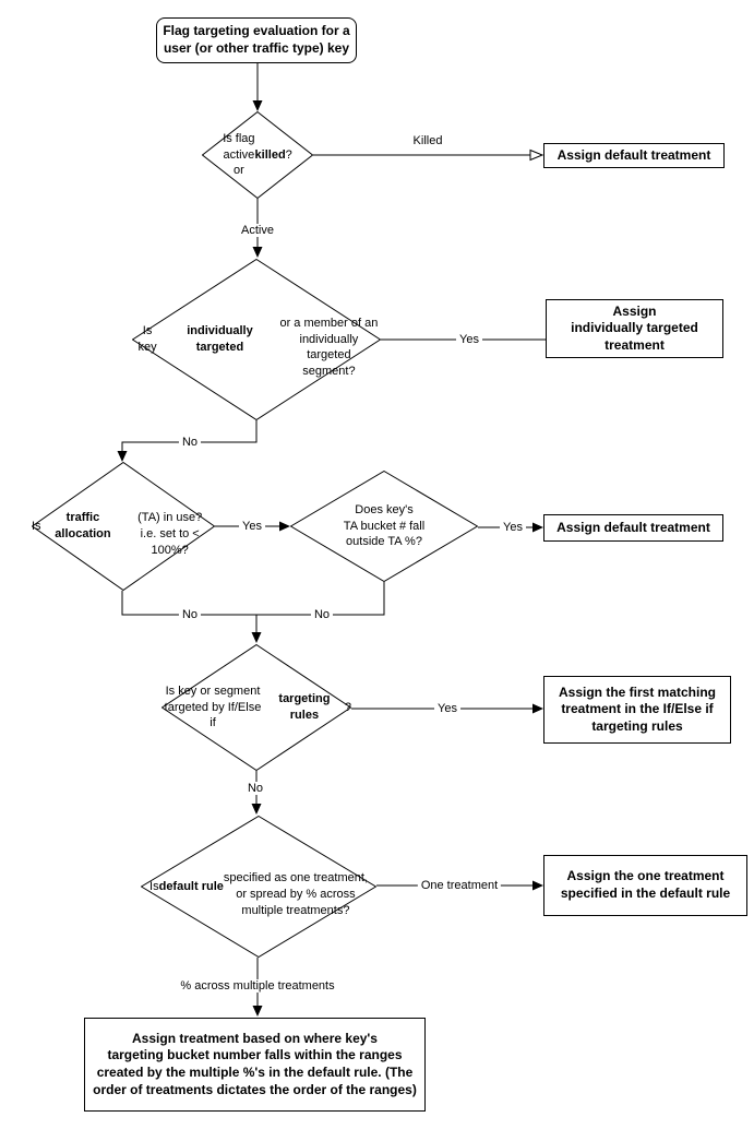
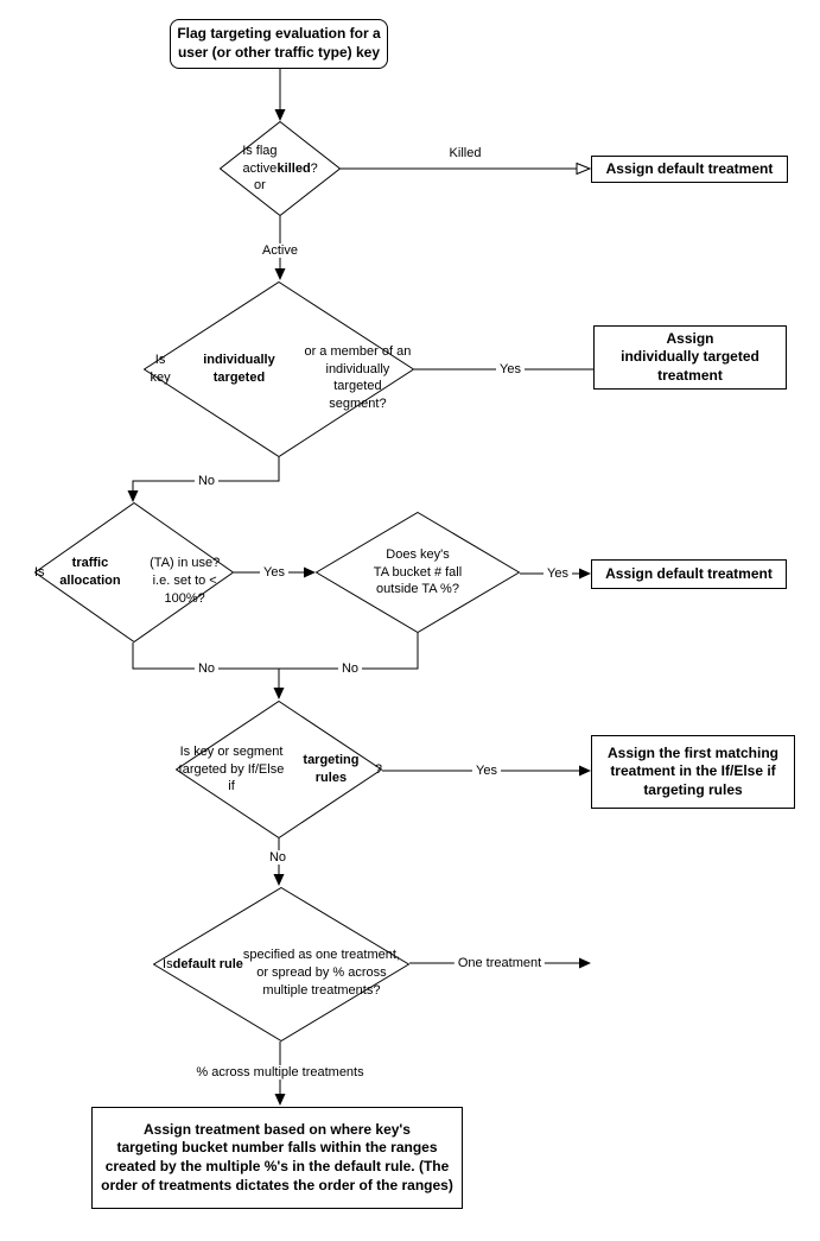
  Flag targeting evaluation for a
  user (or other traffic type) key
  Is flag
  active
  or
  killed
  ?
  Assign default treatment
  Is key
  individually targeted
  or a member of an
  individually targeted
  segment?
  Assign
  individually targeted
  treatment
  Is
  traffic allocation
  (TA) in use?
  i.e. set to < 100%?
  Does key's
  TA bucket # fall
  outside TA %?
  Assign default treatment
  Is key or segment
  targeted by If/Else if
  targeting rules
  ?
  Assign the first matching
  treatment in the If/Else if
  targeting rules
  Is
  default rule
  specified as one treatment,
  or spread by % across
  multiple treatments?
- Assign the one treatment
- specified in the default rule
  Assign treatment based on where key's
  targeting bucket number falls within the ranges
  created by the multiple %'s in the default rule. (The
  order of treatments dictates the order of the ranges)
  Killed
  Active
  Yes
  No
  Yes
  Yes
  No
  No
  Yes
  No
  One treatment
  % across multiple treatments
